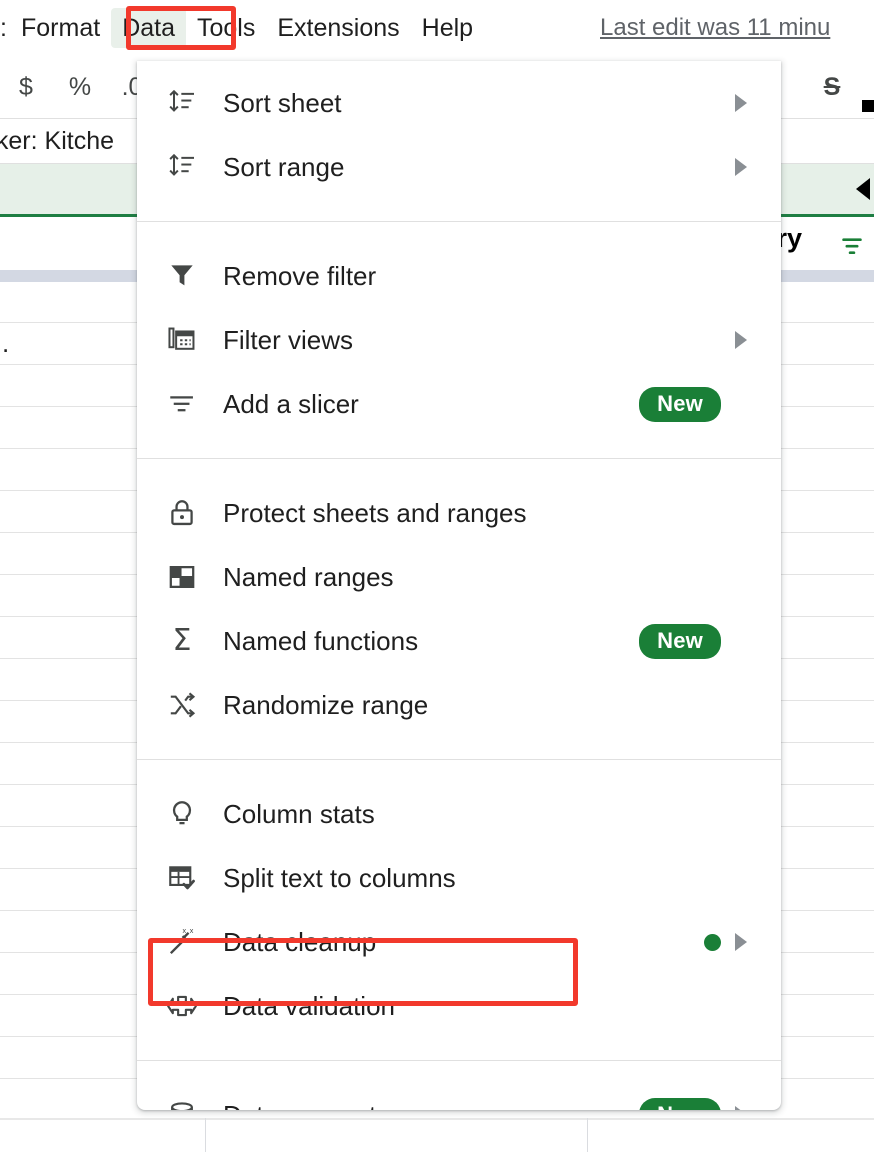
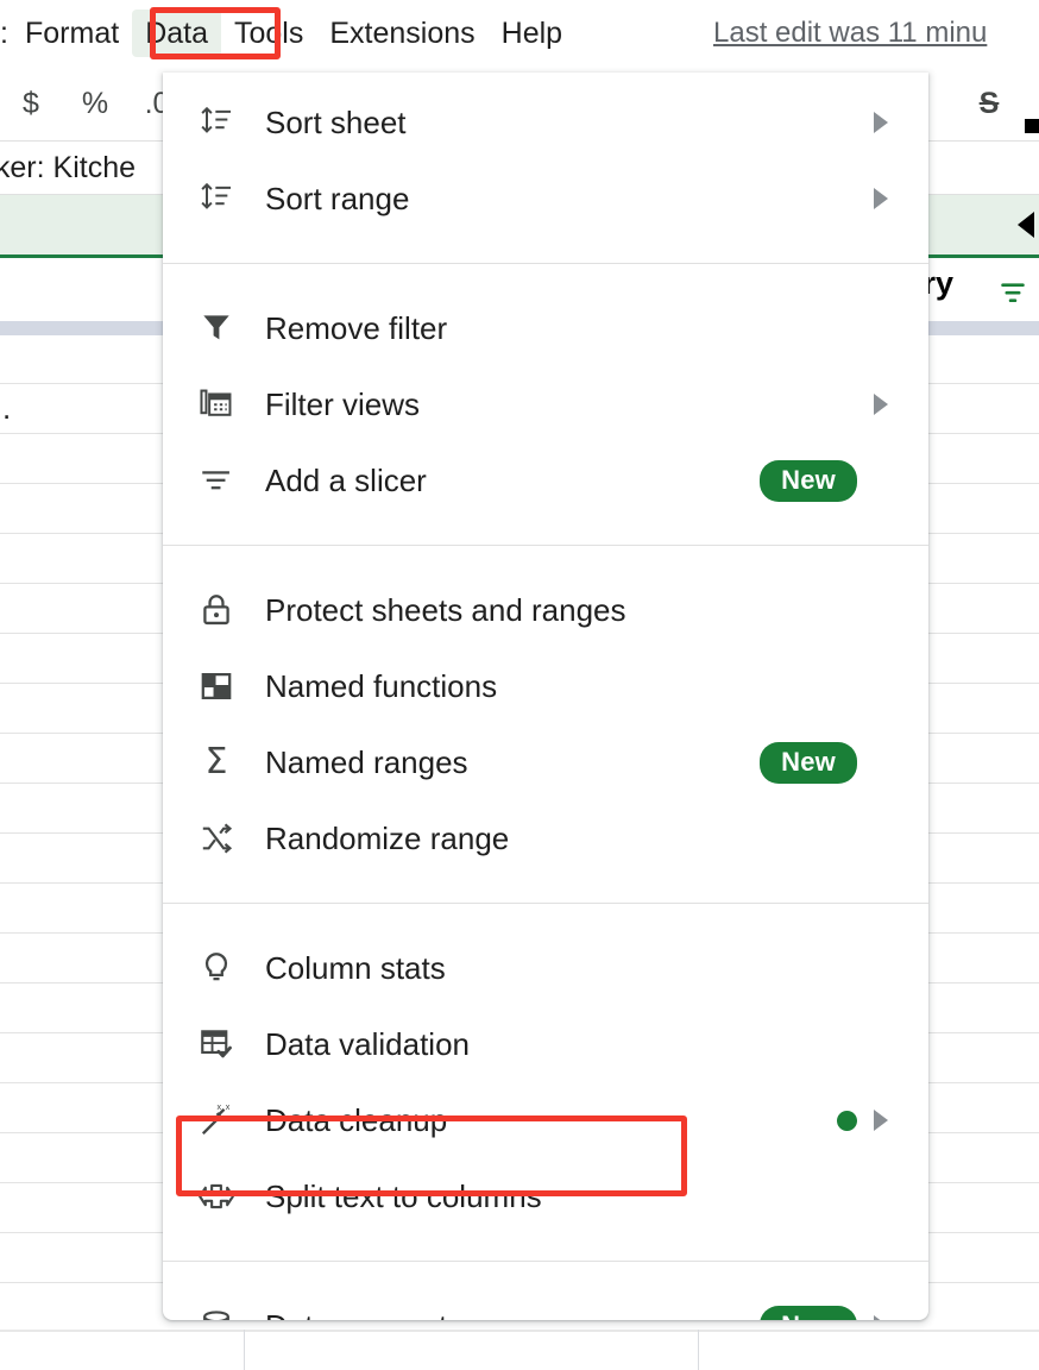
  :
  Format
  Data
  Tools
  Extensions
  Help
  Last edit was 11 minu
  $
  %
  .0
  S
  ker: Kitche
  ry
  .
  Sort sheet
  Sort range
  Remove filter
  Filter views
  Add a slicer
  New
  Protect sheets and ranges
- Named ranges
+ Named functions
  Σ
- Named functions
+ Named ranges
  New
  Randomize range
  Column stats
- Split text to columns
+ Data validation
  x
  x
  x
  Data cleanup
- Data validation
+ Split text to columns
